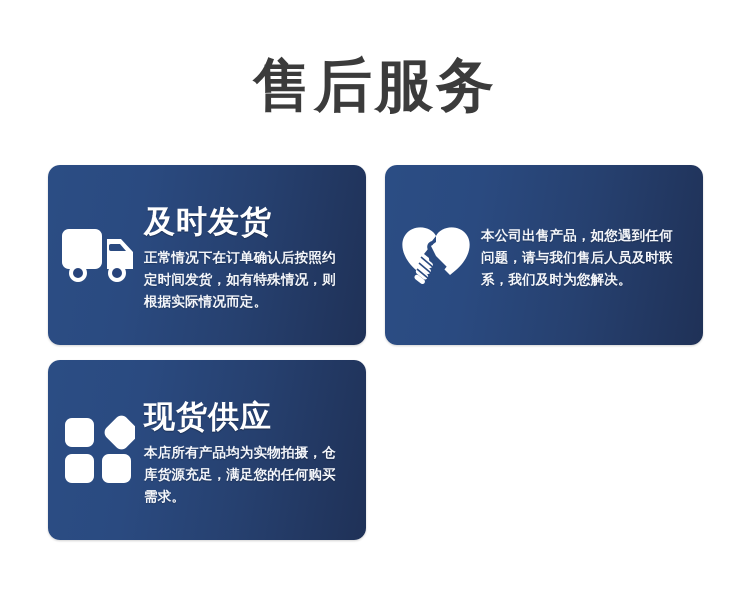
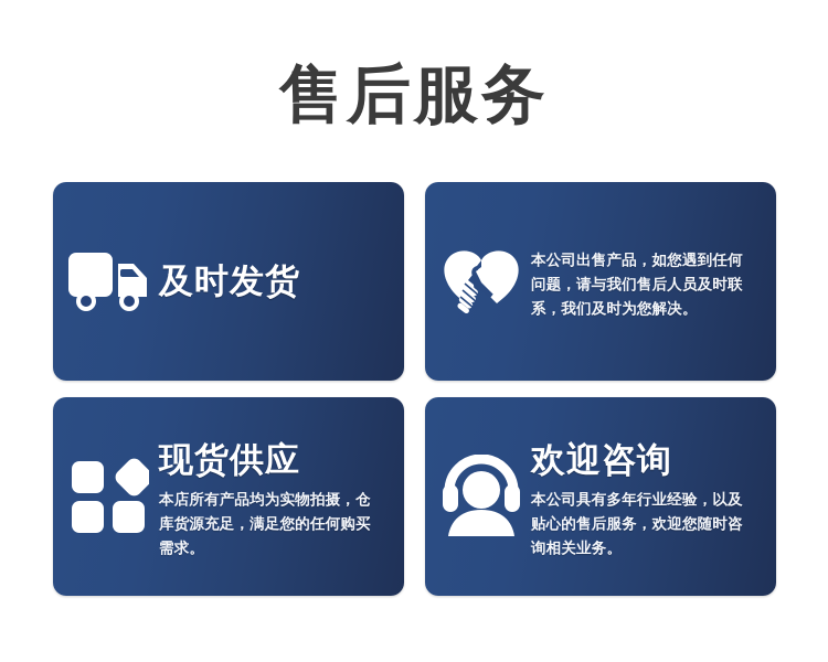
  售后服务
  及时发货
- 正常情况下在订单确认后按照约定时间发货，如有特殊情况，则根据实际情况而定。
  本公司出售产品，如您遇到任何问题，请与我们售后人员及时联系，我们及时为您解决。
  现货供应
  本店所有产品均为实物拍摄，仓库货源充足，满足您的任何购买需求。
+ 欢迎咨询
+ 本公司具有多年行业经验，以及贴心的售后服务，欢迎您随时咨询相关业务。
